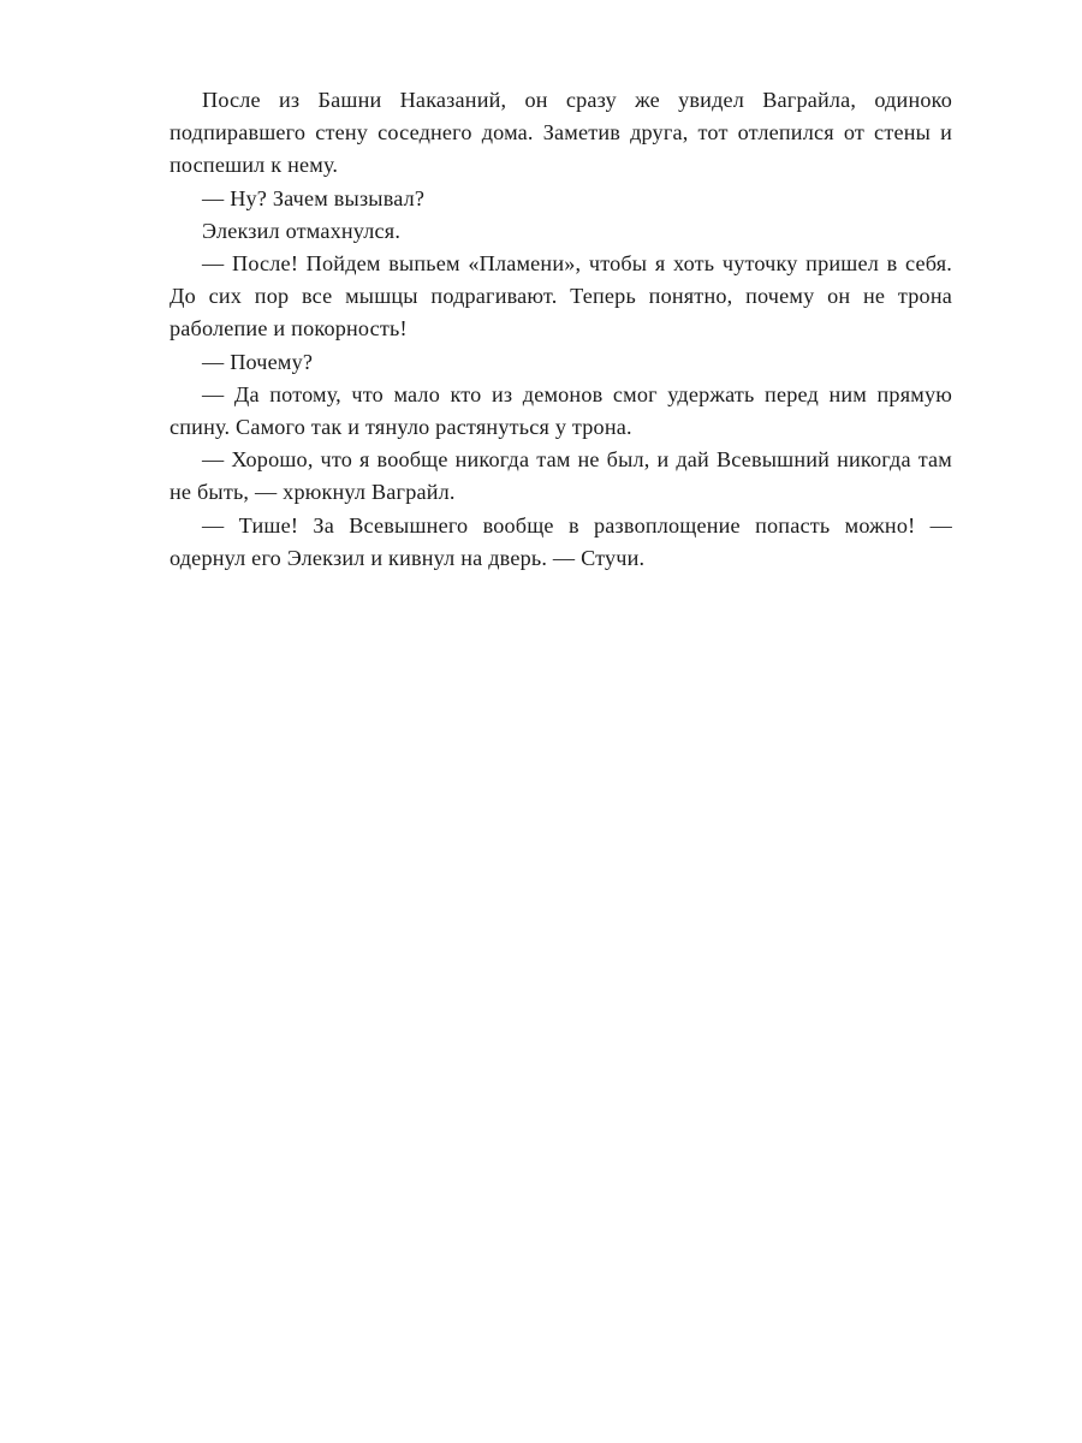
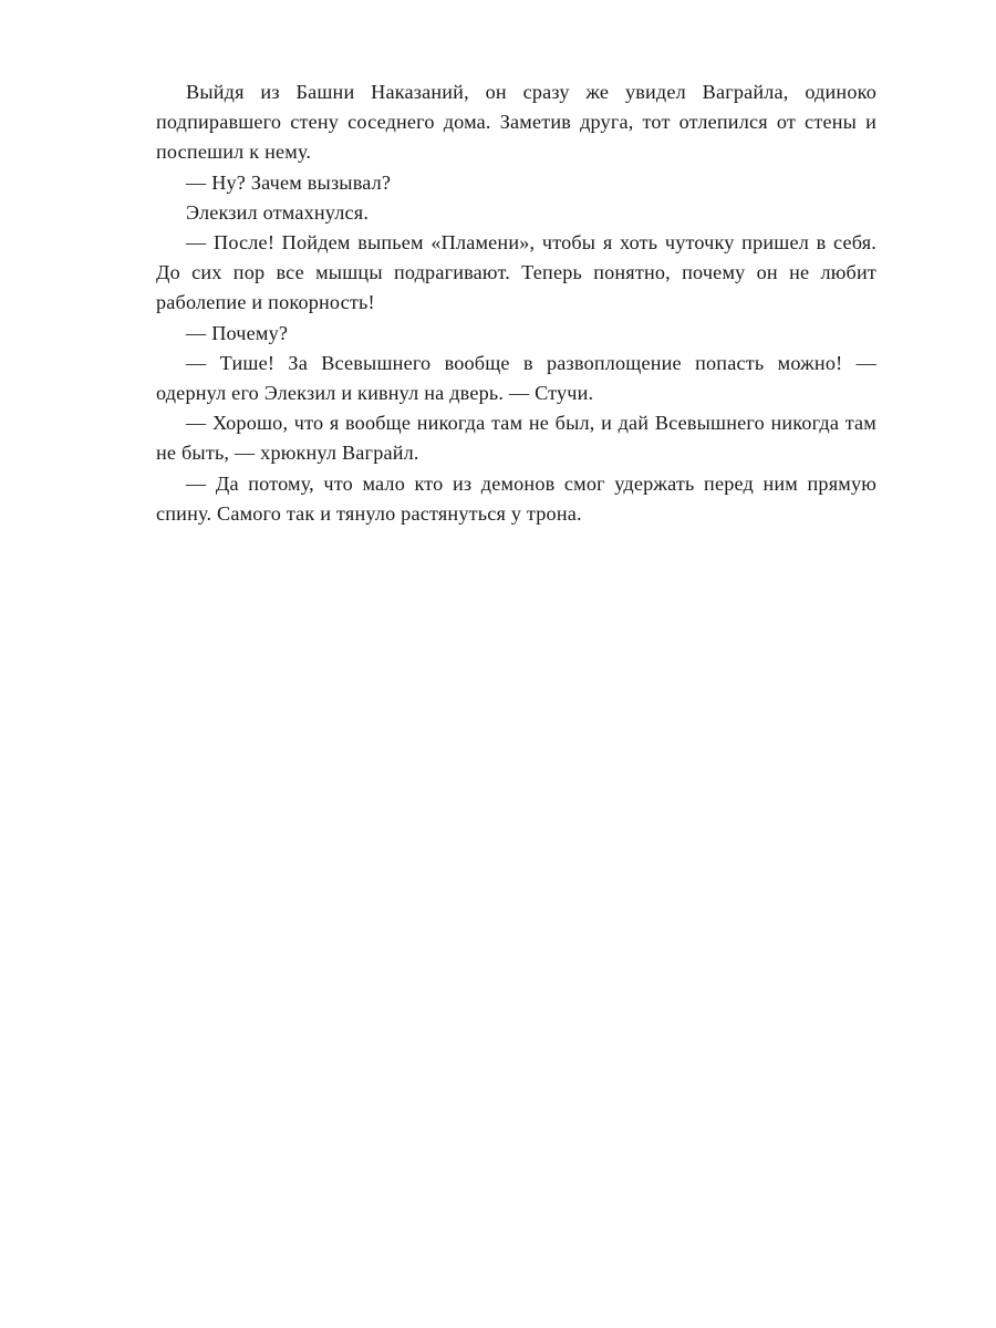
- После из Башни Наказаний, он сразу же увидел Ваграйла, одиноко подпиравшего стену соседнего дома. Заметив друга, тот отлепился от стены и поспешил к нему.
+ Выйдя из Башни Наказаний, он сразу же увидел Ваграйла, одиноко подпиравшего стену соседнего дома. Заметив друга, тот отлепился от стены и поспешил к нему.
  — Ну? Зачем вызывал?
  Элекзил отмахнулся.
- — После! Пойдем выпьем «Пламени», чтобы я хоть чуточку пришел в себя. До сих пор все мышцы подрагивают. Теперь понятно, почему он не трона раболепие и покорность!
+ — После! Пойдем выпьем «Пламени», чтобы я хоть чуточку пришел в себя. До сих пор все мышцы подрагивают. Теперь понятно, почему он не любит раболепие и покорность!
  — Почему?
- — Да потому, что мало кто из демонов смог удержать перед ним прямую спину. Самого так и тянуло растянуться у трона.
+ — Тише! За Всевышнего вообще в развоплощение попасть можно! — одернул его Элекзил и кивнул на дверь. — Стучи.
- — Хорошо, что я вообще никогда там не был, и дай Всевышний никогда там не быть, — хрюкнул Ваграйл.
+ — Хорошо, что я вообще никогда там не был, и дай Всевышнего никогда там не быть, — хрюкнул Ваграйл.
- — Тише! За Всевышнего вообще в развоплощение попасть можно! — одернул его Элекзил и кивнул на дверь. — Стучи.
+ — Да потому, что мало кто из демонов смог удержать перед ним прямую спину. Самого так и тянуло растянуться у трона.
